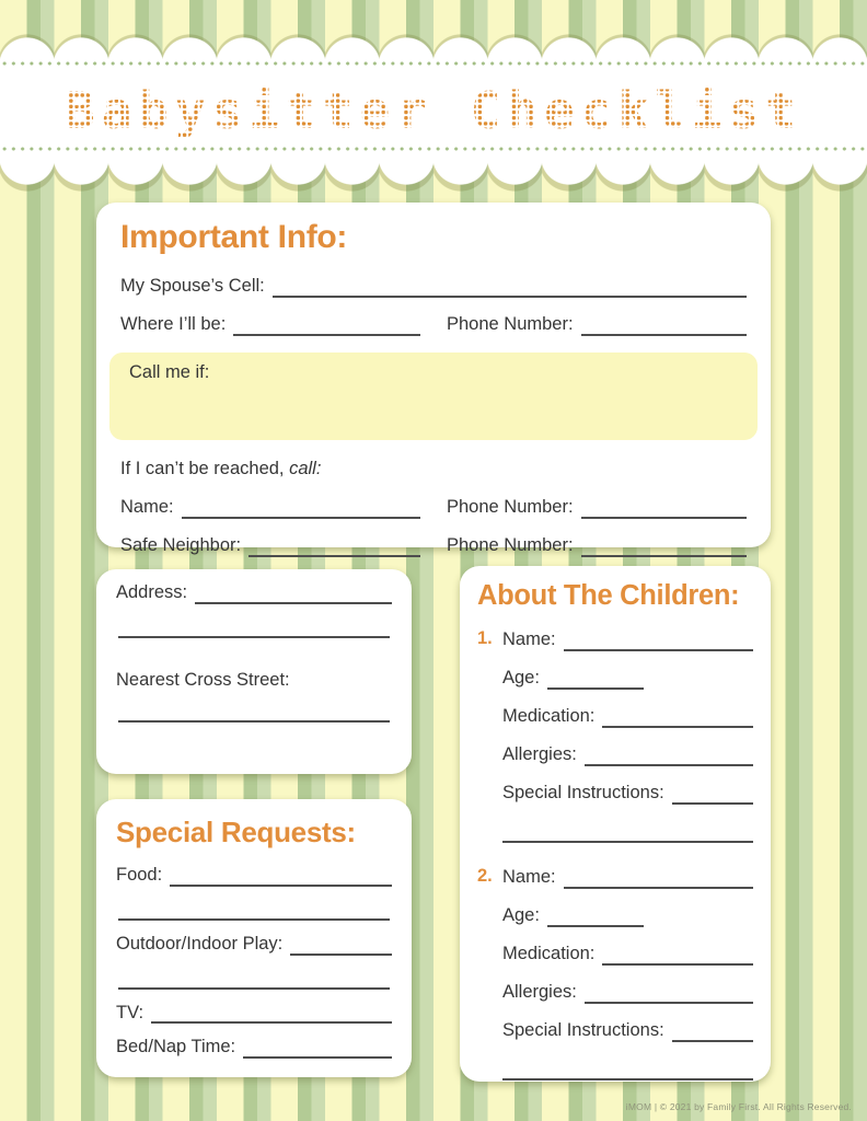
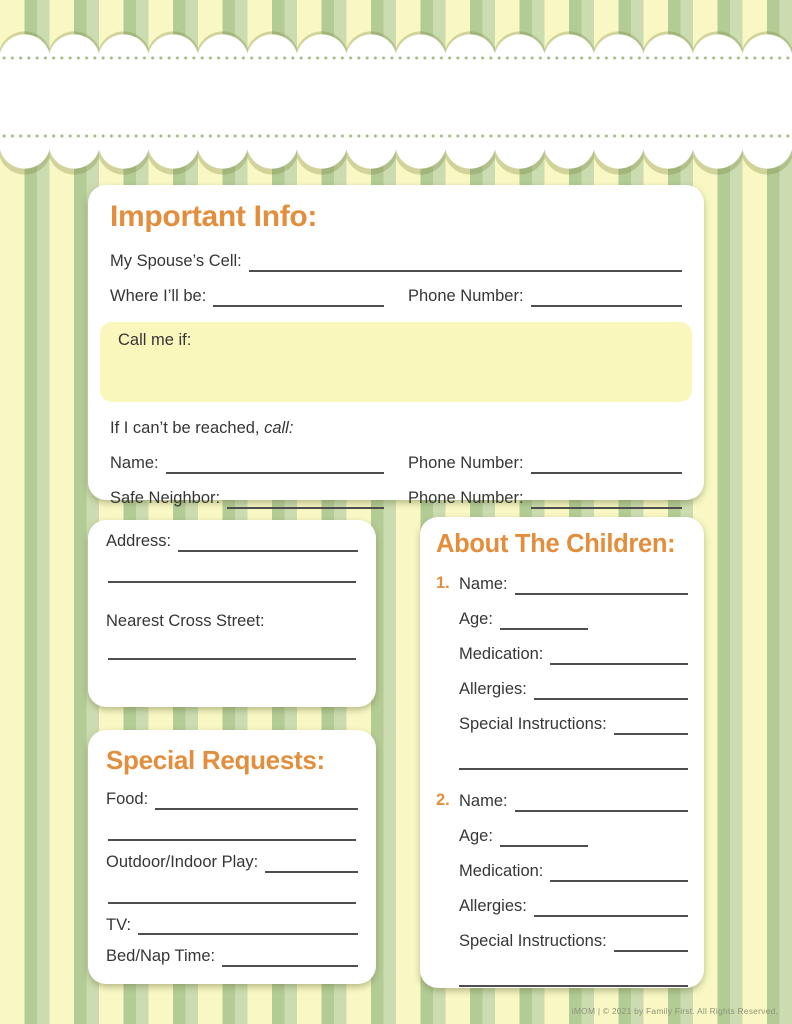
- Babysitter Checklist
  Important Info:
  My Spouse’s Cell:
  Where I’ll be:
  Phone Number:
  Call me if:
  If I can’t be reached, call:
  Name:
  Phone Number:
  Safe Neighbor:
  Phone Number:
  Address:
  Nearest Cross Street:
  Special Requests:
  Food:
  Outdoor/Indoor Play:
  TV:
  Bed/Nap Time:
  About The Children:
  1.
  Name:
  Age:
  Medication:
  Allergies:
  Special Instructions:
  2.
  Name:
  Age:
  Medication:
  Allergies:
  Special Instructions:
  iMOM | © 2021 by Family First. All Rights Reserved.
